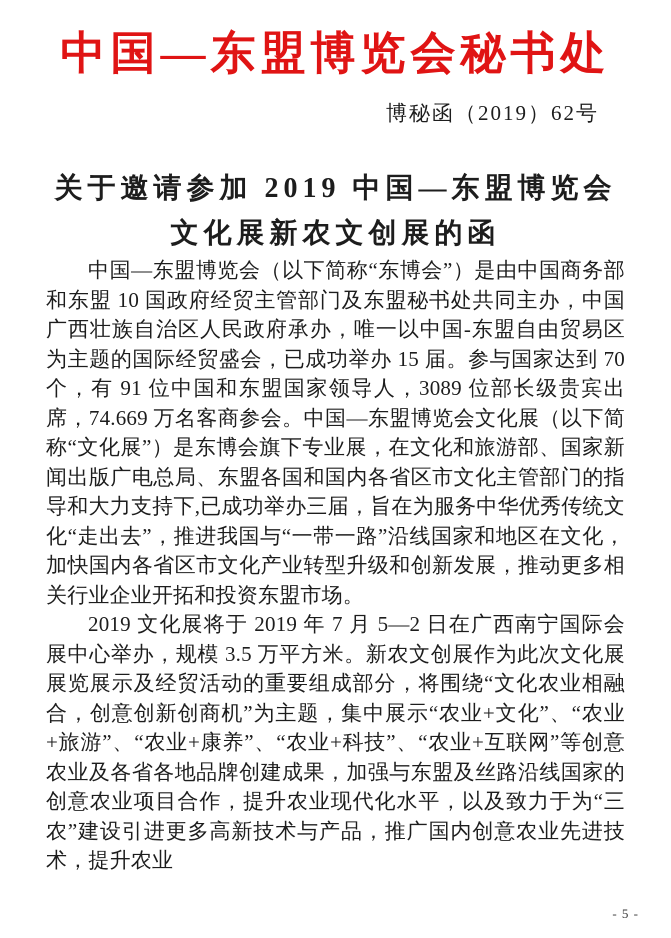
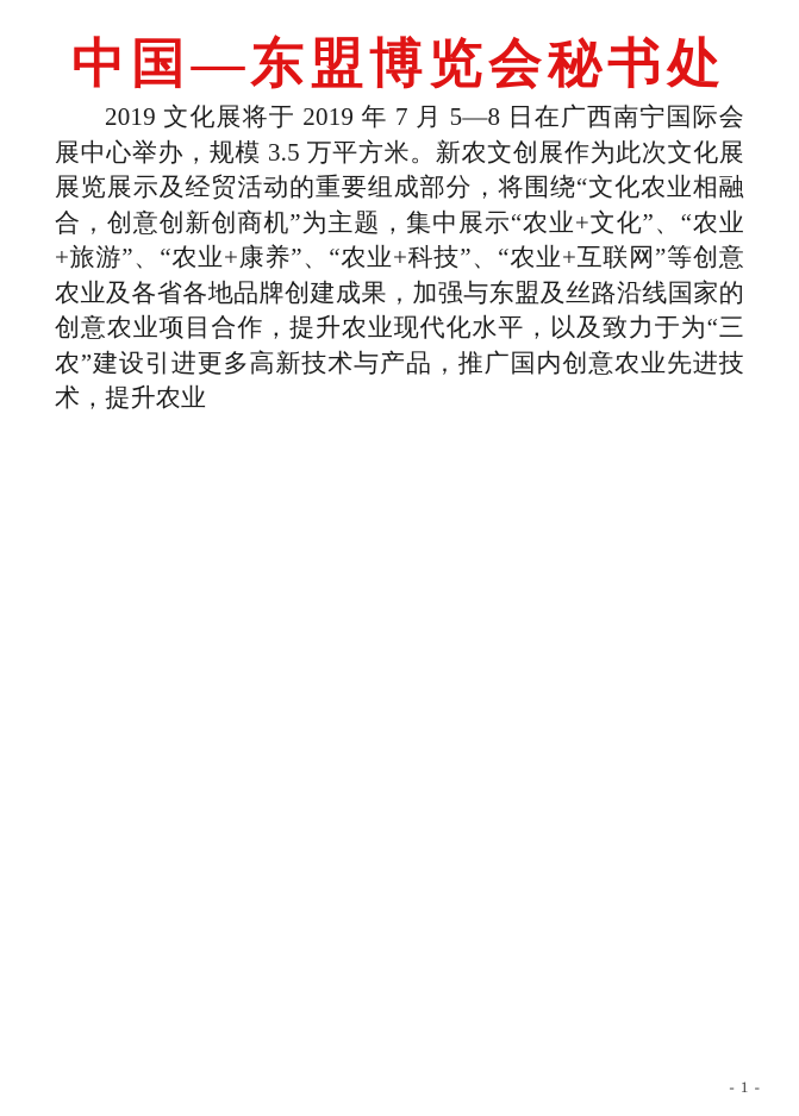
  中国—东盟博览会秘书处
- 博秘函（2019）62号
- 关于邀请参加 2019 中国—东盟博览会
- 文化展新农文创展的函
- 中国—东盟博览会（以下简称“东博会”）是由中国商务部和东盟 10 国政府经贸主管部门及东盟秘书处共同主办，中国广西壮族自治区人民政府承办，唯一以中国-东盟自由贸易区为主题的国际经贸盛会，已成功举办 15 届。参与国家达到 70 个，有 91 位中国和东盟国家领导人，3089 位部长级贵宾出席，74.669 万名客商参会。中国—东盟博览会文化展（以下简称“文化展”）是东博会旗下专业展，在文化和旅游部、国家新闻出版广电总局、东盟各国和国内各省区市文化主管部门的指导和大力支持下,已成功举办三届，旨在为服务中华优秀传统文化“走出去”，推进我国与“一带一路”沿线国家和地区在文化，加快国内各省区市文化产业转型升级和创新发展，推动更多相关行业企业开拓和投资东盟市场。
- 2019 文化展将于 2019 年 7 月 5—2 日在广西南宁国际会展中心举办，规模 3.5 万平方米。新农文创展作为此次文化展展览展示及经贸活动的重要组成部分，将围绕“文化农业相融合，创意创新创商机”为主题，集中展示“农业+文化”、“农业+旅游”、“农业+康养”、“农业+科技”、“农业+互联网”等创意农业及各省各地品牌创建成果，加强与东盟及丝路沿线国家的创意农业项目合作，提升农业现代化水平，以及致力于为“三农”建设引进更多高新技术与产品，推广国内创意农业先进技术，提升农业
+ 2019 文化展将于 2019 年 7 月 5—8 日在广西南宁国际会展中心举办，规模 3.5 万平方米。新农文创展作为此次文化展展览展示及经贸活动的重要组成部分，将围绕“文化农业相融合，创意创新创商机”为主题，集中展示“农业+文化”、“农业+旅游”、“农业+康养”、“农业+科技”、“农业+互联网”等创意农业及各省各地品牌创建成果，加强与东盟及丝路沿线国家的创意农业项目合作，提升农业现代化水平，以及致力于为“三农”建设引进更多高新技术与产品，推广国内创意农业先进技术，提升农业
- - 5 -
+ - 1 -
